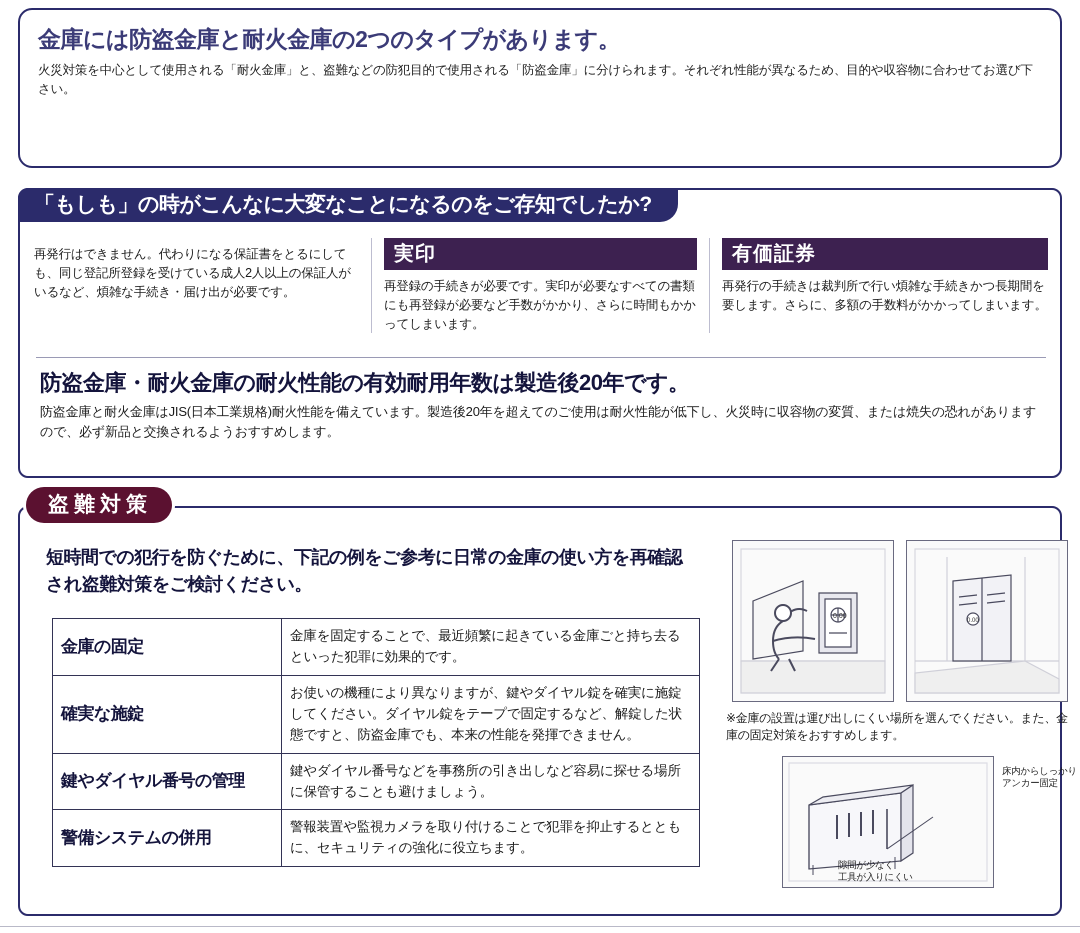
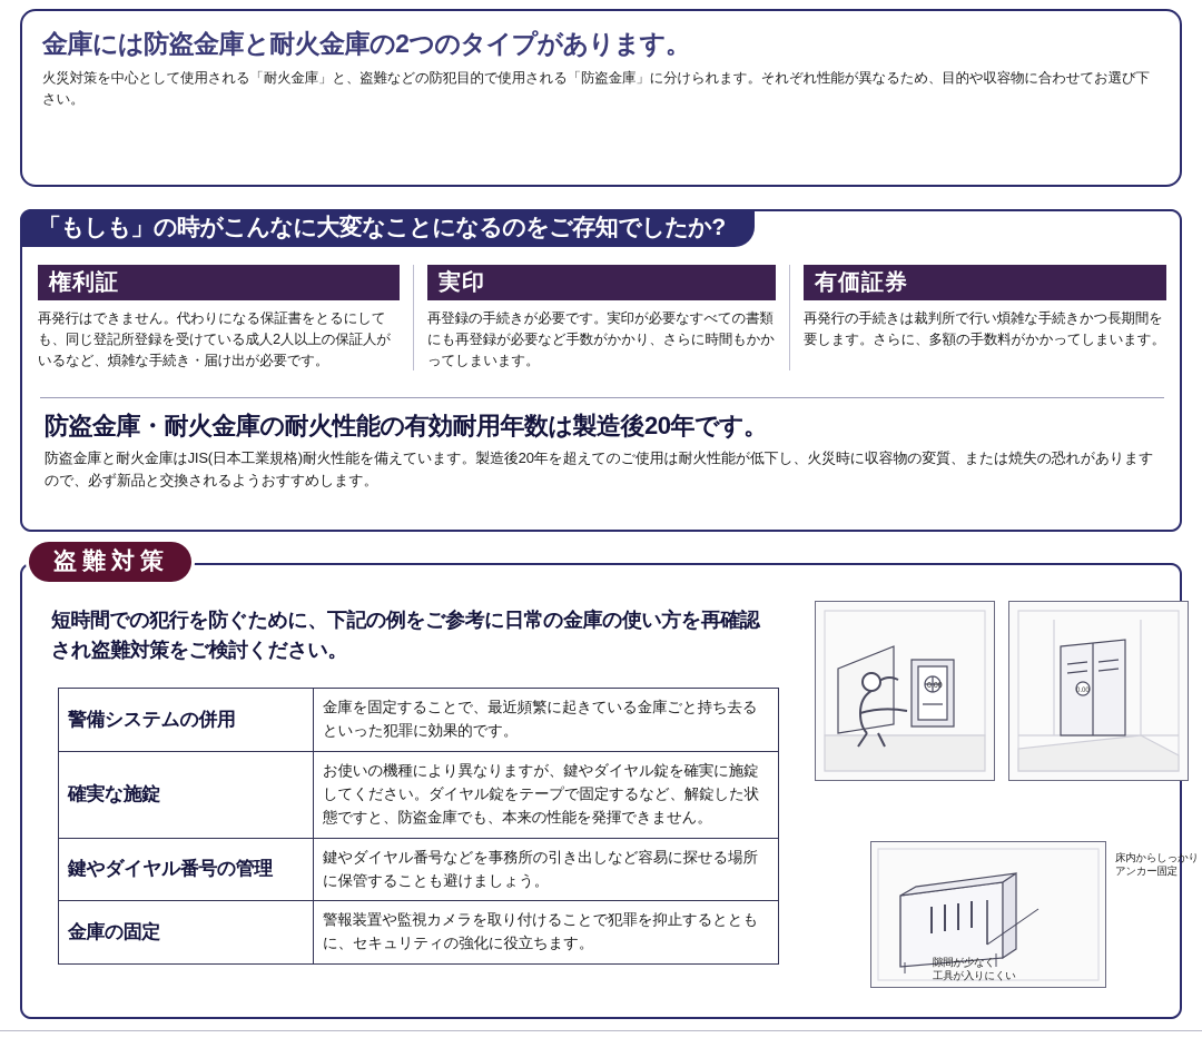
  金庫には防盗金庫と耐火金庫の2つのタイプがあります。
  火災対策を中心として使用される「耐火金庫」と、盗難などの防犯目的で使用される「防盗金庫」に分けられます。それぞれ性能が異なるため、目的や収容物に合わせてお選び下さい。
  「もしも」の時がこんなに大変なことになるのをご存知でしたか?
+ 権利証
  再発行はできません。代わりになる保証書をとるにしても、同じ登記所登録を受けている成人2人以上の保証人がいるなど、煩雑な手続き・届け出が必要です。
  実印
  再登録の手続きが必要です。実印が必要なすべての書類にも再登録が必要など手数がかかり、さらに時間もかかってしまいます。
  有価証券
  再発行の手続きは裁判所で行い煩雑な手続きかつ長期間を要します。さらに、多額の手数料がかかってしまいます。
  防盗金庫・耐火金庫の耐火性能の有効耐用年数は製造後20年です。
  防盗金庫と耐火金庫はJIS(日本工業規格)耐火性能を備えています。製造後20年を超えてのご使用は耐火性能が低下し、火災時に収容物の変質、または焼失の恐れがありますので、必ず新品と交換されるようおすすめします。
  盗難対策
  短時間での犯行を防ぐために、下記の例をご参考に日常の金庫の使い方を再確認され盗難対策をご検討ください。
- 金庫の固定	金庫を固定することで、最近頻繁に起きている金庫ごと持ち去るといった犯罪に効果的です。
+ 警備システムの併用	金庫を固定することで、最近頻繁に起きている金庫ごと持ち去るといった犯罪に効果的です。
  確実な施錠	お使いの機種により異なりますが、鍵やダイヤル錠を確実に施錠してください。ダイヤル錠をテープで固定するなど、解錠した状態ですと、防盗金庫でも、本来の性能を発揮できません。
  鍵やダイヤル番号の管理	鍵やダイヤル番号などを事務所の引き出しなど容易に探せる場所に保管することも避けましょう。
- 警備システムの併用	警報装置や監視カメラを取り付けることで犯罪を抑止するとともに、セキュリティの強化に役立ちます。
+ 金庫の固定	警報装置や監視カメラを取り付けることで犯罪を抑止するとともに、セキュリティの強化に役立ちます。
- ※金庫の設置は運び出しにくい場所を選んでください。また、金庫の固定対策をおすすめします。
  床内からしっかり
  アンカー固定
  隙間が少なく
  工具が入りにくい
